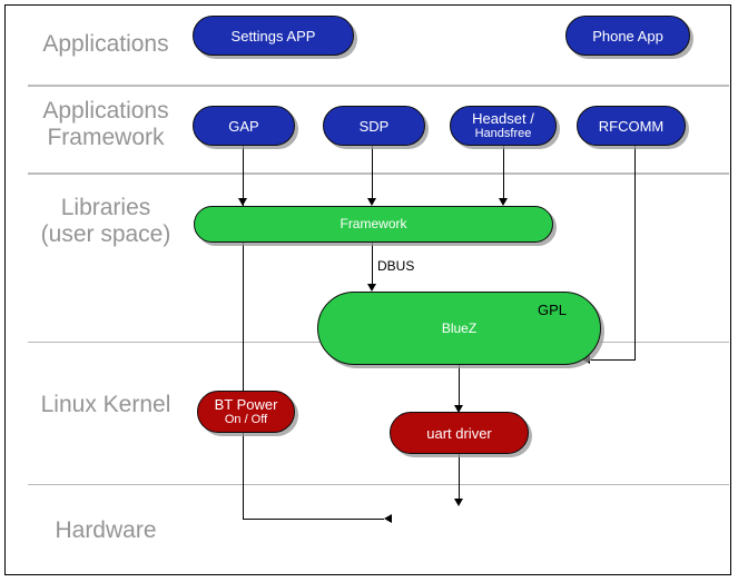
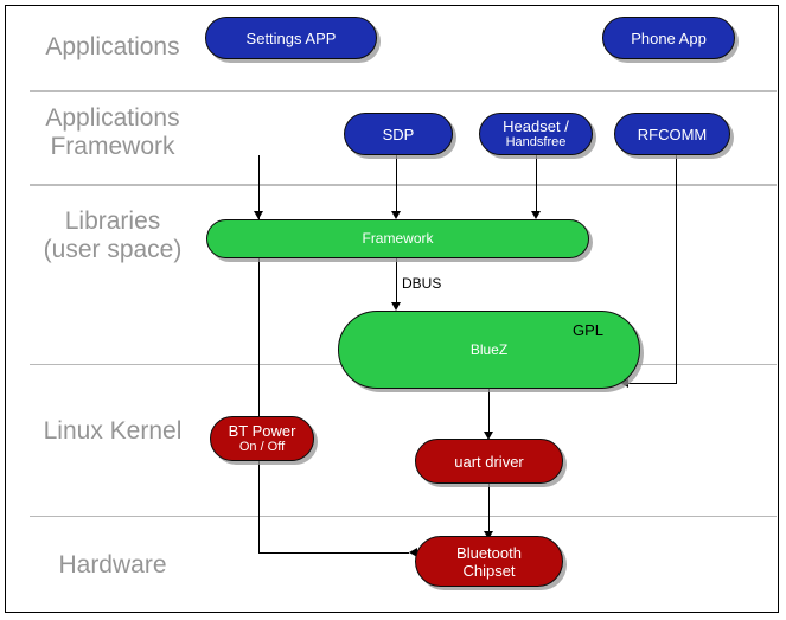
  Applications
  Applications
  Framework
  Libraries
  (user space)
  Linux Kernel
  Hardware
  Settings APP
  Phone App
- GAP
  SDP
  Headset /
  Handsfree
  RFCOMM
  Framework
  BlueZ
  GPL
  DBUS
  BT Power
  On / Off
  uart driver
+ Bluetooth
+ Chipset
